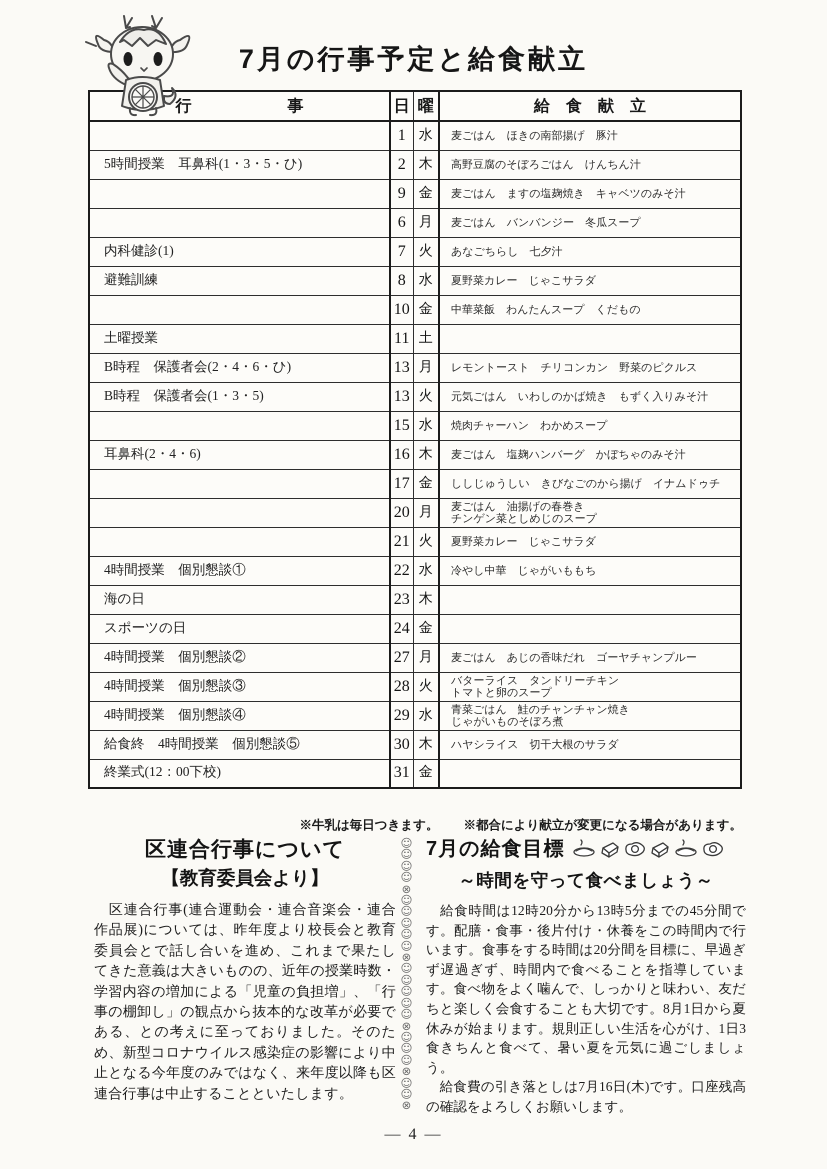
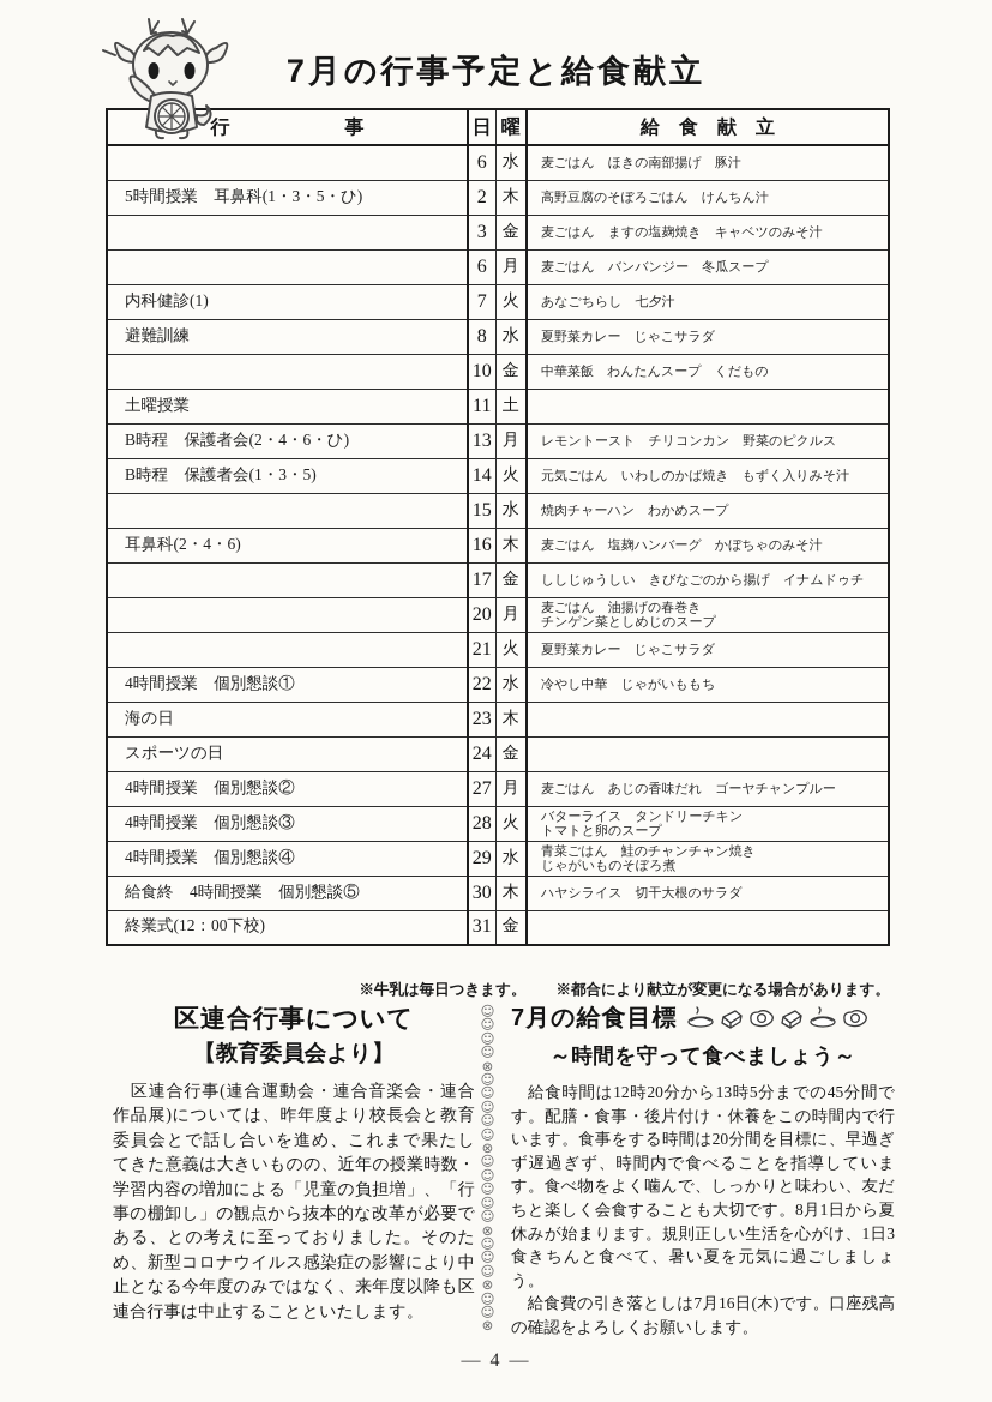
  7月の行事予定と給食献立
  行 事	日	曜	給 食 献 立
- 	1	水	麦ごはん ほきの南部揚げ 豚汁
+ 	6	水	麦ごはん ほきの南部揚げ 豚汁
  5時間授業 耳鼻科(1・3・5・ひ)	2	木	高野豆腐のそぼろごはん けんちん汁
- 	9	金	麦ごはん ますの塩麹焼き キャベツのみそ汁
+ 	3	金	麦ごはん ますの塩麹焼き キャベツのみそ汁
  	6	月	麦ごはん バンバンジー 冬瓜スープ
  内科健診(1)	7	火	あなごちらし 七夕汁
  避難訓練	8	水	夏野菜カレー じゃこサラダ
  	10	金	中華菜飯 わんたんスープ くだもの
  土曜授業	11	土
  B時程 保護者会(2・4・6・ひ)	13	月	レモントースト チリコンカン 野菜のピクルス
- B時程 保護者会(1・3・5)	13	火	元気ごはん いわしのかば焼き もずく入りみそ汁
+ B時程 保護者会(1・3・5)	14	火	元気ごはん いわしのかば焼き もずく入りみそ汁
  	15	水	焼肉チャーハン わかめスープ
  耳鼻科(2・4・6)	16	木	麦ごはん 塩麹ハンバーグ かぼちゃのみそ汁
  	17	金	ししじゅうしい きびなごのから揚げ イナムドゥチ
  	20	月	麦ごはん 油揚げの春巻き チンゲン菜としめじのスープ
  	21	火	夏野菜カレー じゃこサラダ
  4時間授業 個別懇談①	22	水	冷やし中華 じゃがいももち
  海の日	23	木
  スポーツの日	24	金
  4時間授業 個別懇談②	27	月	麦ごはん あじの香味だれ ゴーヤチャンプルー
  4時間授業 個別懇談③	28	火	バターライス タンドリーチキン トマトと卵のスープ
  4時間授業 個別懇談④	29	水	青菜ごはん 鮭のチャンチャン焼き じゃがいものそぼろ煮
  給食終 4時間授業 個別懇談⑤	30	木	ハヤシライス 切干大根のサラダ
  終業式(12：00下校)	31	金
  ※牛乳は毎日つきます。 ※都合により献立が変更になる場合があります。
  区連合行事について
  【教育委員会より】
  区連合行事(連合運動会・連合音楽会・連合作品展)については、昨年度より校長会と教育委員会とで話し合いを進め、これまで果たしてきた意義は大きいものの、近年の授業時数・学習内容の増加による「児童の負担増」、「行事の棚卸し」の観点から抜本的な改革が必要である、との考えに至っておりました。そのため、新型コロナウイルス感染症の影響により中止となる今年度のみではなく、来年度以降も区連合行事は中止することといたします。
  ☺☺☺☺⊗☺☺☺☺☺⊗☺☺☺☺☺⊗☺☺☺⊗☺☺⊗
  7月の給食目標
  ～時間を守って食べましょう～
  給食時間は12時20分から13時5分までの45分間です。配膳・食事・後片付け・休養をこの時間内で行います。食事をする時間は20分間を目標に、早過ぎず遅過ぎず、時間内で食べることを指導しています。食べ物をよく噛んで、しっかりと味わい、友だちと楽しく会食することも大切です。8月1日から夏休みが始まります。規則正しい生活を心がけ、1日3食きちんと食べて、暑い夏を元気に過ごしましょう。
  給食費の引き落としは7月16日(木)です。口座残高の確認をよろしくお願いします。
  ― 4 ―
